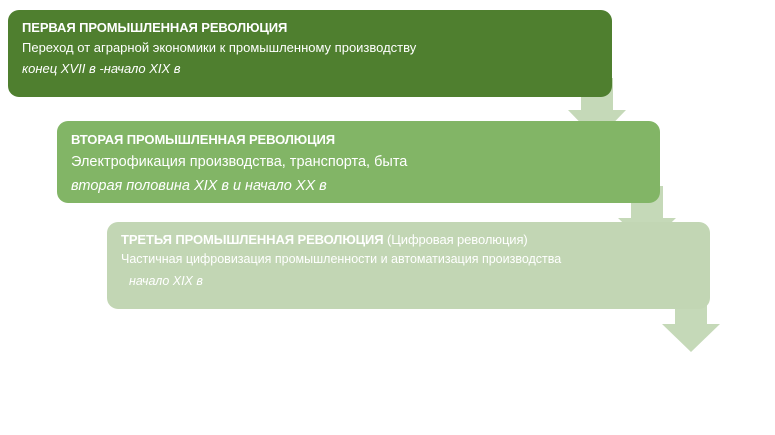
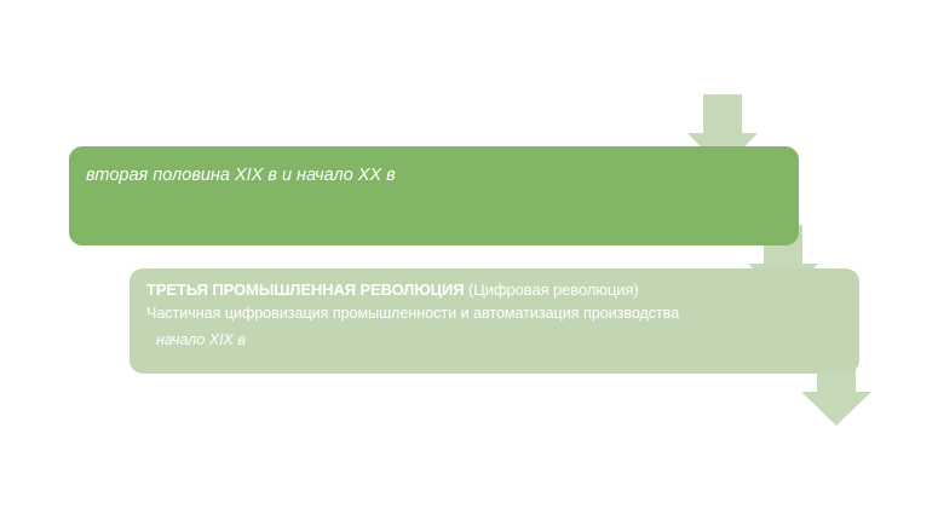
- ПЕРВАЯ ПРОМЫШЛЕННАЯ РЕВОЛЮЦИЯ
- Переход от аграрной экономики к промышленному производству
- конец XVII в -начало XIX в
- ВТОРАЯ ПРОМЫШЛЕННАЯ РЕВОЛЮЦИЯ
- Электрофикация производства, транспорта, быта
  вторая половина XIX в и начало XX в
  ТРЕТЬЯ ПРОМЫШЛЕННАЯ РЕВОЛЮЦИЯ (Цифровая революция)
  Частичная цифровизация промышленности и автоматизация производства
  начало XIX в
